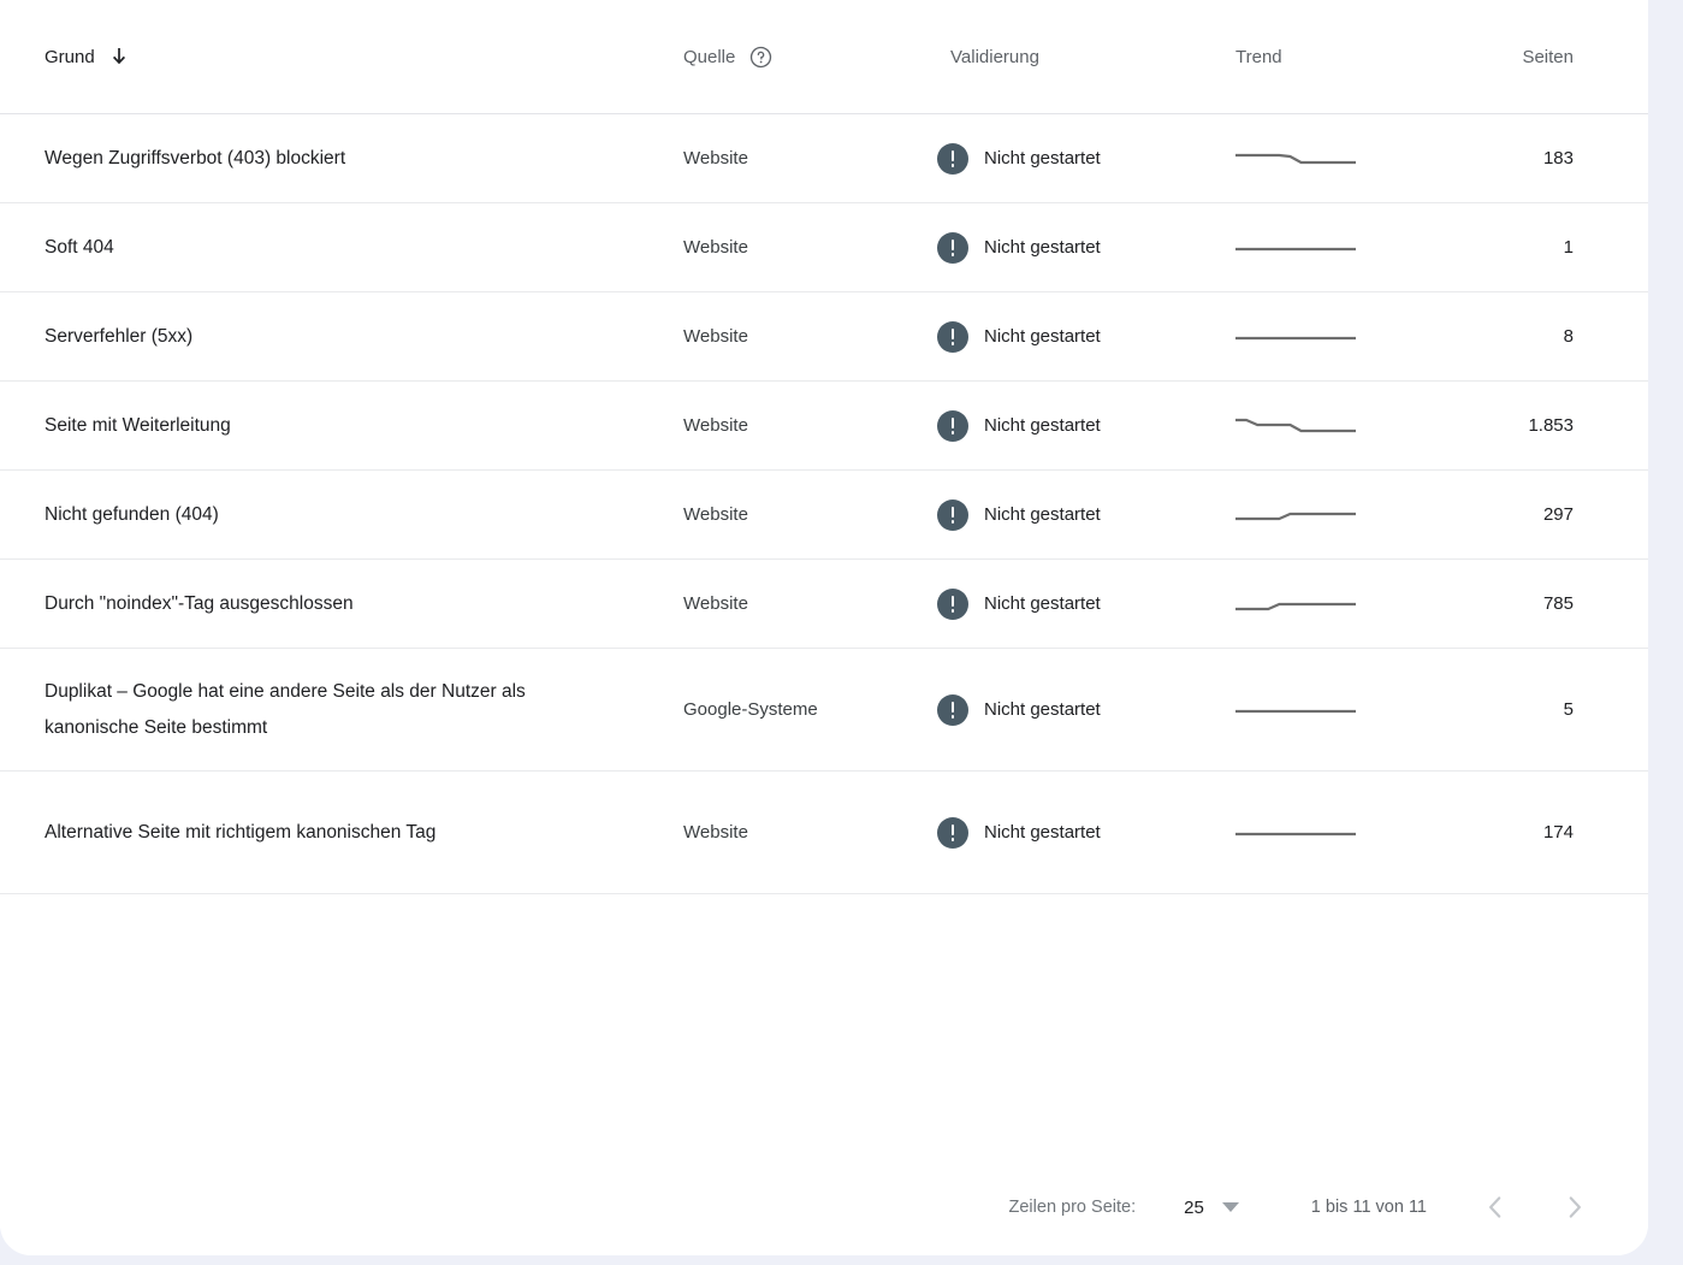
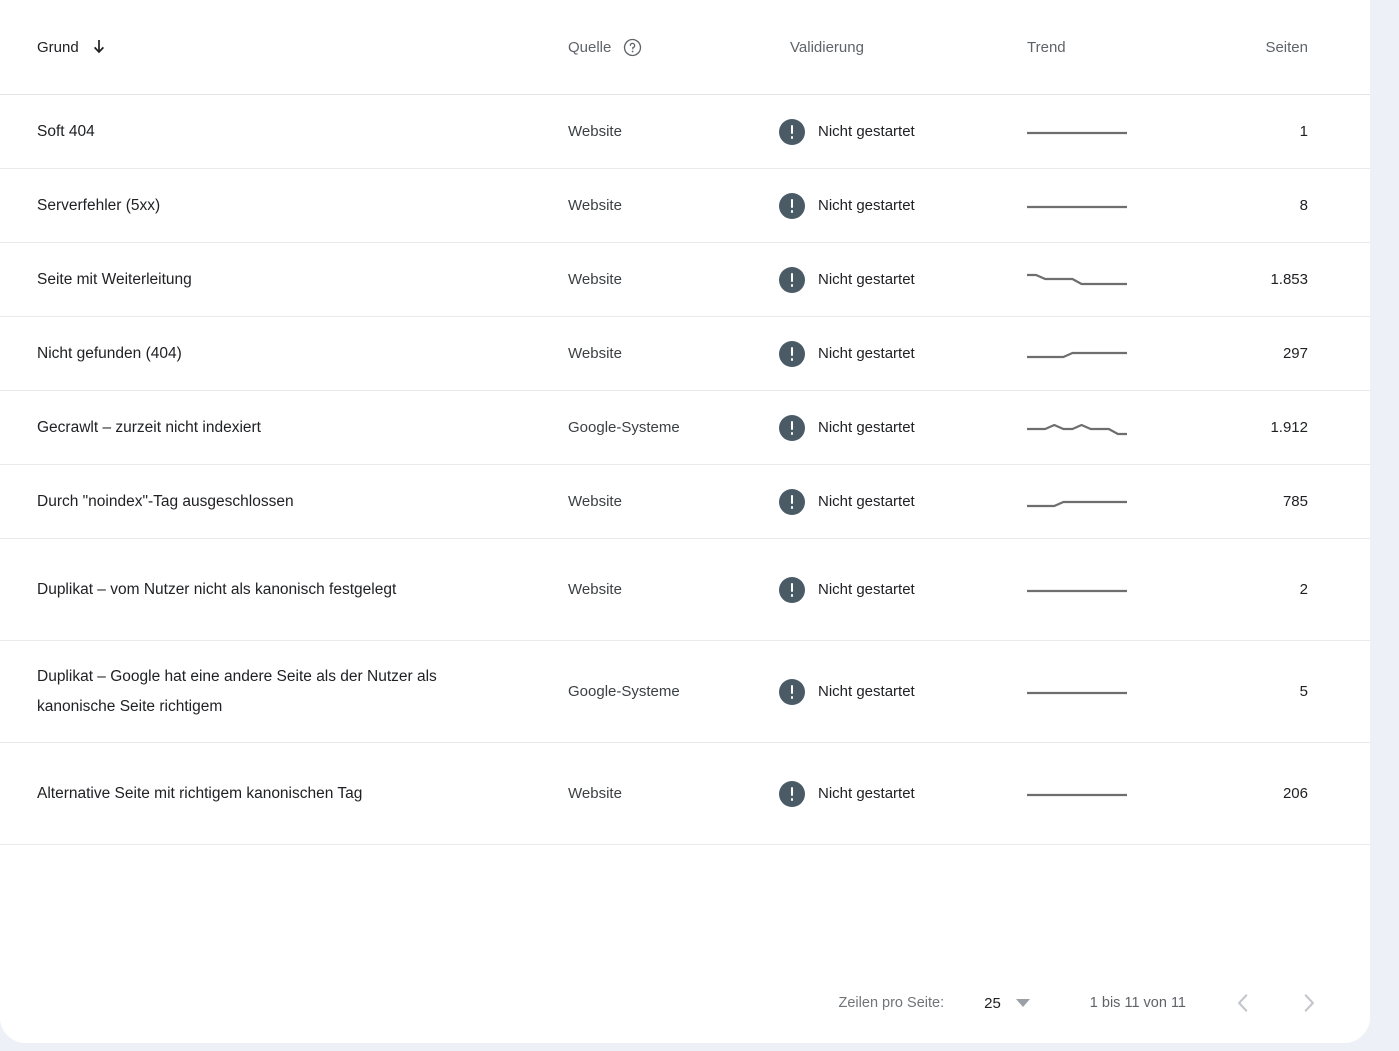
  Grund	Quelle	Validierung	Trend	Seiten
- Wegen Zugriffsverbot (403) blockiert	Website	Nicht gestartet		183
  Soft 404	Website	Nicht gestartet		1
  Serverfehler (5xx)	Website	Nicht gestartet		8
  Seite mit Weiterleitung	Website	Nicht gestartet		1.853
  Nicht gefunden (404)	Website	Nicht gestartet		297
+ Gecrawlt – zurzeit nicht indexiert	Google-Systeme	Nicht gestartet		1.912
  Durch "noindex"-Tag ausgeschlossen	Website	Nicht gestartet		785
+ Duplikat – vom Nutzer nicht als kanonisch festgelegt	Website	Nicht gestartet		2
- Duplikat – Google hat eine andere Seite als der Nutzer als kanonische Seite bestimmt	Google-Systeme	Nicht gestartet		5
+ Duplikat – Google hat eine andere Seite als der Nutzer als kanonische Seite richtigem	Google-Systeme	Nicht gestartet		5
- Alternative Seite mit richtigem kanonischen Tag	Website	Nicht gestartet		174
+ Alternative Seite mit richtigem kanonischen Tag	Website	Nicht gestartet		206
  Zeilen pro Seite:
  25
  1 bis 11 von 11
